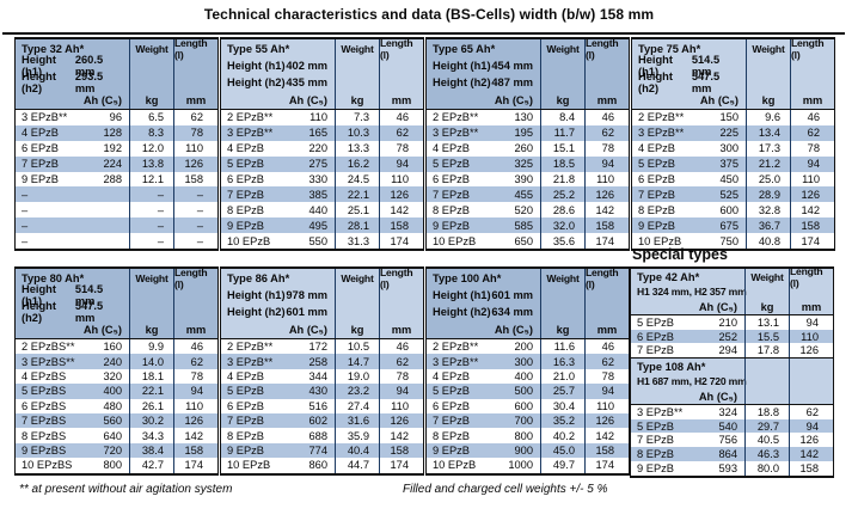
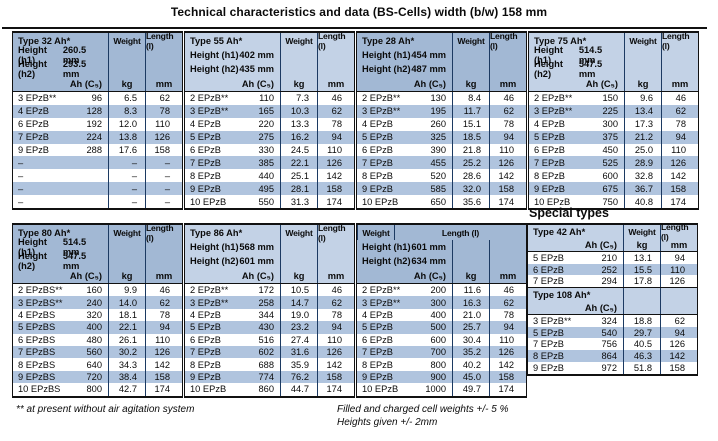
  Technical characteristics and data (BS-Cells) width (b/w) 158 mm
  Type 32 Ah*
  Weight
  Length (l)
  Height (h1)
  260.5 mm
  Height (h2)
  293.5 mm
  Ah (C₅)
  kg
  mm
  3 EPzB**
  96
  6.5
  62
  4 EPzB
  128
  8.3
  78
  6 EPzB
  192
  12.0
  110
  7 EPzB
  224
  13.8
  126
  9 EPzB
  288
- 12.1
+ 17.6
  158
  –
  –
  –
  –
  –
  –
  –
  –
  –
  –
  –
  –
  Type 55 Ah*
  Weight
  Length (l)
  Height (h1)
  402 mm
  Height (h2)
  435 mm
  Ah (C₅)
  kg
  mm
  2 EPzB**
  110
  7.3
  46
  3 EPzB**
  165
  10.3
  62
  4 EPzB
  220
  13.3
  78
  5 EPzB
  275
  16.2
  94
  6 EPzB
  330
  24.5
  110
  7 EPzB
  385
  22.1
  126
  8 EPzB
  440
  25.1
  142
  9 EPzB
  495
  28.1
  158
  10 EPzB
  550
  31.3
  174
- Type 65 Ah*
+ Type 28 Ah*
  Weight
  Length (l)
  Height (h1)
  454 mm
  Height (h2)
  487 mm
  Ah (C₅)
  kg
  mm
  2 EPzB**
  130
  8.4
  46
  3 EPzB**
  195
  11.7
  62
  4 EPzB
  260
  15.1
  78
  5 EPzB
  325
  18.5
  94
  6 EPzB
  390
  21.8
  110
  7 EPzB
  455
  25.2
  126
  8 EPzB
  520
  28.6
  142
  9 EPzB
  585
  32.0
  158
  10 EPzB
  650
  35.6
  174
  Type 75 Ah*
  Weight
  Length (l)
  Height (h1)
  514.5 mm
  Height (h2)
  547.5 mm
  Ah (C₅)
  kg
  mm
  2 EPzB**
  150
  9.6
  46
  3 EPzB**
  225
  13.4
  62
  4 EPzB
  300
  17.3
  78
  5 EPzB
  375
  21.2
  94
  6 EPzB
  450
  25.0
  110
  7 EPzB
  525
  28.9
  126
  8 EPzB
  600
  32.8
  142
  9 EPzB
  675
  36.7
  158
  10 EPzB
  750
  40.8
  174
  Type 80 Ah*
  Weight
  Length (l)
  Height (h1)
  514.5 mm
  Height (h2)
  547.5 mm
  Ah (C₅)
  kg
  mm
  2 EPzBS**
  160
  9.9
  46
  3 EPzBS**
  240
  14.0
  62
  4 EPzBS
  320
  18.1
  78
  5 EPzBS
  400
  22.1
  94
  6 EPzBS
  480
  26.1
  110
  7 EPzBS
  560
  30.2
  126
  8 EPzBS
  640
  34.3
  142
  9 EPzBS
  720
  38.4
  158
  10 EPzBS
  800
  42.7
  174
  Type 86 Ah*
  Weight
  Length (l)
  Height (h1)
- 978 mm
+ 568 mm
  Height (h2)
  601 mm
  Ah (C₅)
  kg
  mm
  2 EPzB**
  172
  10.5
  46
  3 EPzB**
  258
  14.7
  62
  4 EPzB
  344
  19.0
  78
  5 EPzB
  430
  23.2
  94
  6 EPzB
  516
  27.4
  110
  7 EPzB
  602
  31.6
  126
  8 EPzB
  688
  35.9
  142
  9 EPzB
  774
- 40.4
+ 76.2
  158
  10 EPzB
  860
  44.7
  174
- Type 100 Ah*
  Weight
  Length (l)
  Height (h1)
  601 mm
  Height (h2)
  634 mm
  Ah (C₅)
  kg
  mm
  2 EPzB**
  200
  11.6
  46
  3 EPzB**
  300
  16.3
  62
  4 EPzB
  400
  21.0
  78
  5 EPzB
  500
  25.7
  94
  6 EPzB
  600
  30.4
  110
  7 EPzB
  700
  35.2
  126
  8 EPzB
  800
  40.2
  142
  9 EPzB
  900
  45.0
  158
  10 EPzB
  1000
  49.7
  174
  Special types
  Type 42 Ah*
  Weight
  Length (l)
- H1 324 mm, H2 357 mm
  Ah (C₅)
  kg
  mm
  5 EPzB
  210
  13.1
  94
  6 EPzB
  252
  15.5
  110
  7 EPzB
  294
  17.8
  126
  Type 108 Ah*
- H1 687 mm, H2 720 mm
  Ah (C₅)
  3 EPzB**
  324
  18.8
  62
  5 EPzB
  540
  29.7
  94
  7 EPzB
  756
  40.5
  126
  8 EPzB
  864
  46.3
  142
  9 EPzB
- 593
+ 972
- 80.0
+ 51.8
  158
  ** at present without air agitation system
  Filled and charged cell weights +/- 5 %
+ Heights given +/- 2mm
